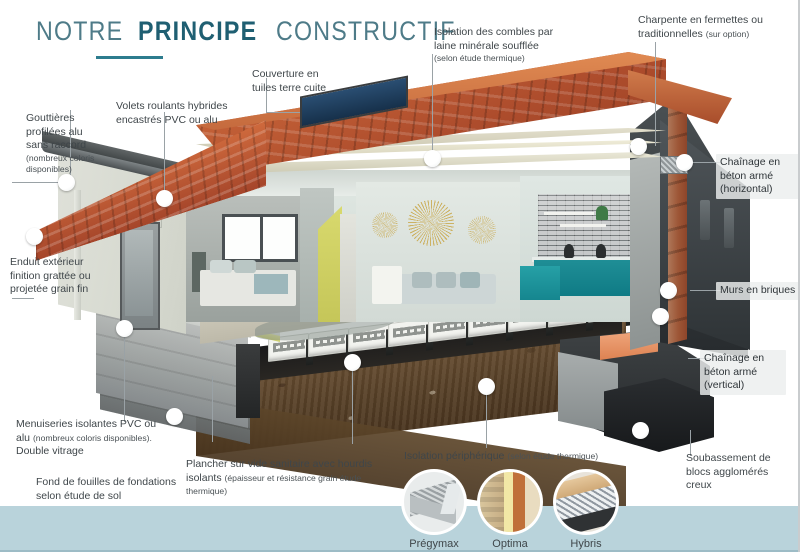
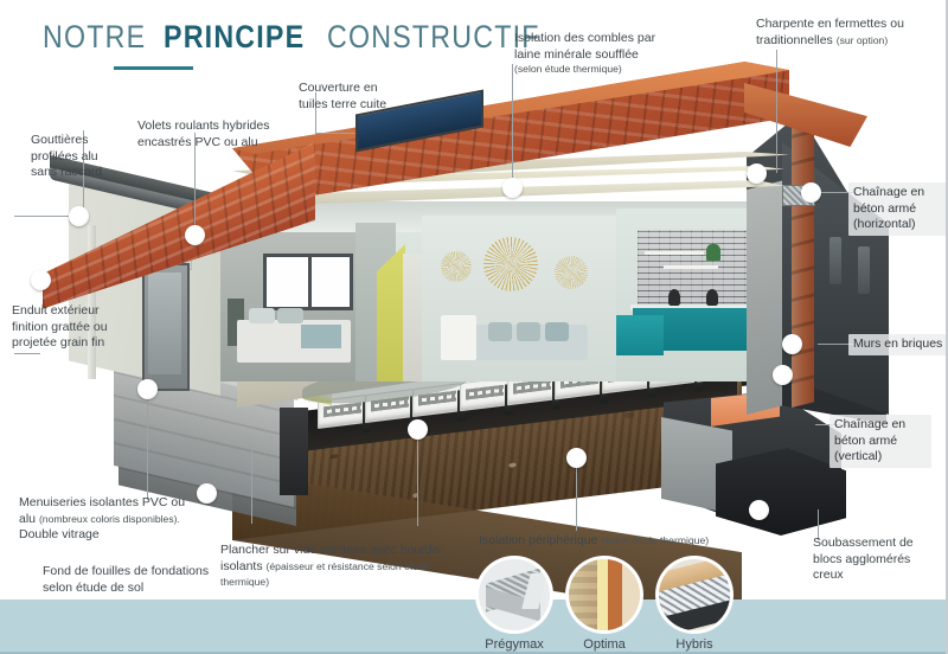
  NOTRE PRINCIPE CONSTRUCTIF
  Gouttières
  profilées alu
  sans raccord
- (nombreux coloris
- disponibles)
  Volets roulants hybrides
  encastrés PVC ou alu
  Couverture en
  tuiles terre cuite
  Isolation des combles par
  laine minérale soufflée
  (selon étude thermique)
  Charpente en fermettes ou
  traditionnelles (sur option)
  Chaînage en
  béton armé
  (horizontal)
  Murs en briques
  Chaînage en
  béton armé
  (vertical)
  Soubassement de
  blocs agglomérés
  creux
  Isolation périphérique (selon étude thermique)
  Plancher sur vide sanitaire avec hourdis
- isolants (épaisseur et résistance grain étude thermique)
+ isolants (épaisseur et résistance selon étude thermique)
  Fond de fouilles de fondations
  selon étude de sol
  Menuiseries isolantes PVC ou
  alu (nombreux coloris disponibles).
  Double vitrage
  Enduit extérieur
  finition grattée ou
  projetée grain fin
  Prégymax
  Optima
  Hybris
